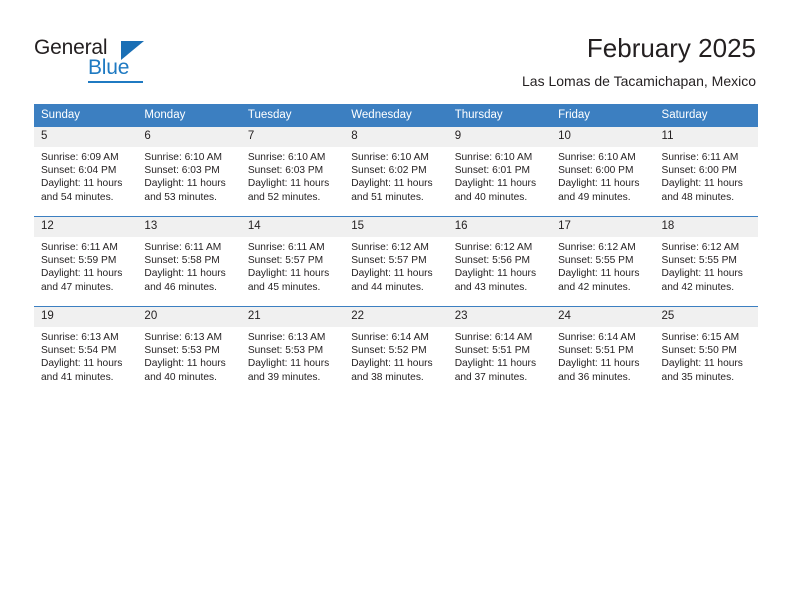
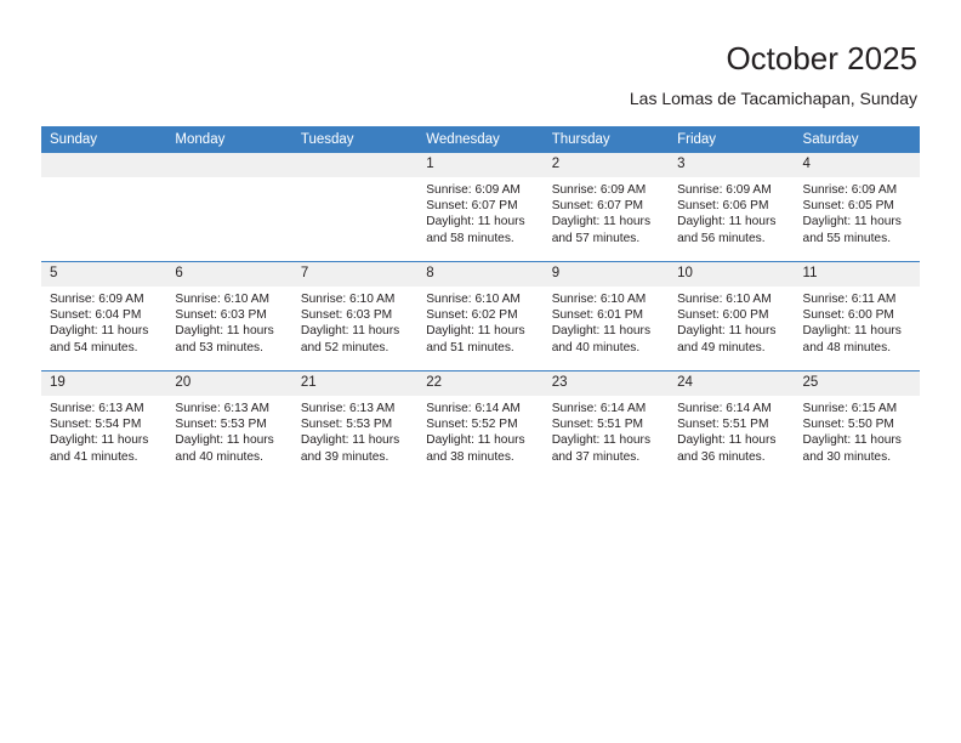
- General
- Blue
- February 2025
+ October 2025
- Las Lomas de Tacamichapan, Mexico
+ Las Lomas de Tacamichapan, Sunday
  Sunday	Monday	Tuesday	Wednesday	Thursday	Friday	Saturday
+ 			1Sunrise: 6:09 AMSunset: 6:07 PMDaylight: 11 hours and 58 minutes.	2Sunrise: 6:09 AMSunset: 6:07 PMDaylight: 11 hours and 57 minutes.	3Sunrise: 6:09 AMSunset: 6:06 PMDaylight: 11 hours and 56 minutes.	4Sunrise: 6:09 AMSunset: 6:05 PMDaylight: 11 hours and 55 minutes.
  5Sunrise: 6:09 AMSunset: 6:04 PMDaylight: 11 hours and 54 minutes.	6Sunrise: 6:10 AMSunset: 6:03 PMDaylight: 11 hours and 53 minutes.	7Sunrise: 6:10 AMSunset: 6:03 PMDaylight: 11 hours and 52 minutes.	8Sunrise: 6:10 AMSunset: 6:02 PMDaylight: 11 hours and 51 minutes.	9Sunrise: 6:10 AMSunset: 6:01 PMDaylight: 11 hours and 40 minutes.	10Sunrise: 6:10 AMSunset: 6:00 PMDaylight: 11 hours and 49 minutes.	11Sunrise: 6:11 AMSunset: 6:00 PMDaylight: 11 hours and 48 minutes.
- 12Sunrise: 6:11 AMSunset: 5:59 PMDaylight: 11 hours and 47 minutes.	13Sunrise: 6:11 AMSunset: 5:58 PMDaylight: 11 hours and 46 minutes.	14Sunrise: 6:11 AMSunset: 5:57 PMDaylight: 11 hours and 45 minutes.	15Sunrise: 6:12 AMSunset: 5:57 PMDaylight: 11 hours and 44 minutes.	16Sunrise: 6:12 AMSunset: 5:56 PMDaylight: 11 hours and 43 minutes.	17Sunrise: 6:12 AMSunset: 5:55 PMDaylight: 11 hours and 42 minutes.	18Sunrise: 6:12 AMSunset: 5:55 PMDaylight: 11 hours and 42 minutes.
- 19Sunrise: 6:13 AMSunset: 5:54 PMDaylight: 11 hours and 41 minutes.	20Sunrise: 6:13 AMSunset: 5:53 PMDaylight: 11 hours and 40 minutes.	21Sunrise: 6:13 AMSunset: 5:53 PMDaylight: 11 hours and 39 minutes.	22Sunrise: 6:14 AMSunset: 5:52 PMDaylight: 11 hours and 38 minutes.	23Sunrise: 6:14 AMSunset: 5:51 PMDaylight: 11 hours and 37 minutes.	24Sunrise: 6:14 AMSunset: 5:51 PMDaylight: 11 hours and 36 minutes.	25Sunrise: 6:15 AMSunset: 5:50 PMDaylight: 11 hours and 35 minutes.
+ 19Sunrise: 6:13 AMSunset: 5:54 PMDaylight: 11 hours and 41 minutes.	20Sunrise: 6:13 AMSunset: 5:53 PMDaylight: 11 hours and 40 minutes.	21Sunrise: 6:13 AMSunset: 5:53 PMDaylight: 11 hours and 39 minutes.	22Sunrise: 6:14 AMSunset: 5:52 PMDaylight: 11 hours and 38 minutes.	23Sunrise: 6:14 AMSunset: 5:51 PMDaylight: 11 hours and 37 minutes.	24Sunrise: 6:14 AMSunset: 5:51 PMDaylight: 11 hours and 36 minutes.	25Sunrise: 6:15 AMSunset: 5:50 PMDaylight: 11 hours and 30 minutes.
